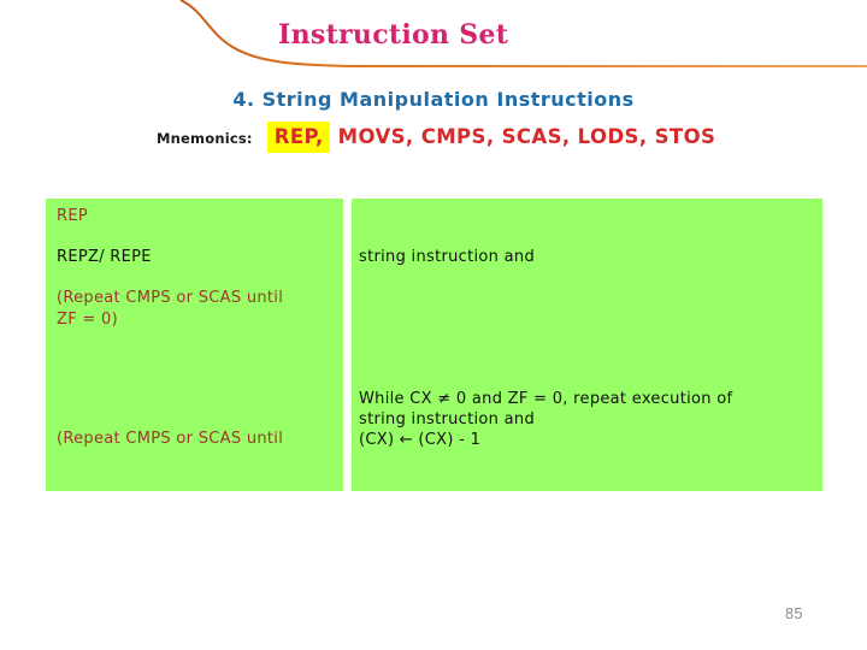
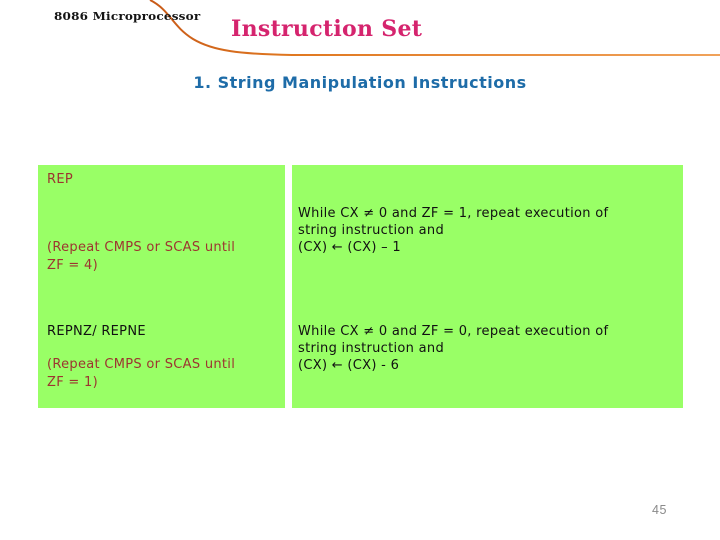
+ 8086 Microprocessor
  Instruction Set
- 4. String Manipulation Instructions
+ 1. String Manipulation Instructions
- Mnemonics:
- REP,
- MOVS, CMPS, SCAS, LODS, STOS
  REP
- REPZ/ REPE
  (Repeat CMPS or SCAS until
- ZF = 0)
+ ZF = 4)
+ While CX ≠ 0 and ZF = 1, repeat execution of
  string instruction and
+ (CX) ← (CX) – 1
+ REPNZ/ REPNE
  (Repeat CMPS or SCAS until
+ ZF = 1)
  While CX ≠ 0 and ZF = 0, repeat execution of
  string instruction and
- (CX) ← (CX) - 1
+ (CX) ← (CX) - 6
- 85
+ 45
